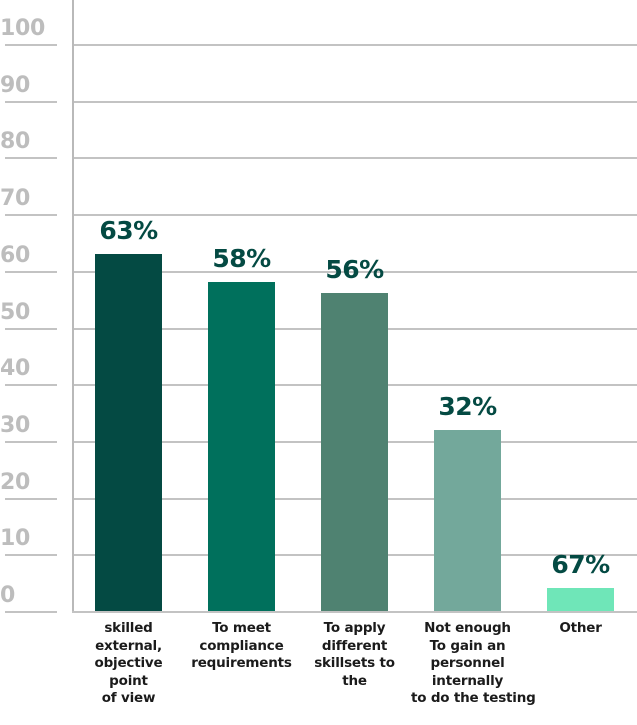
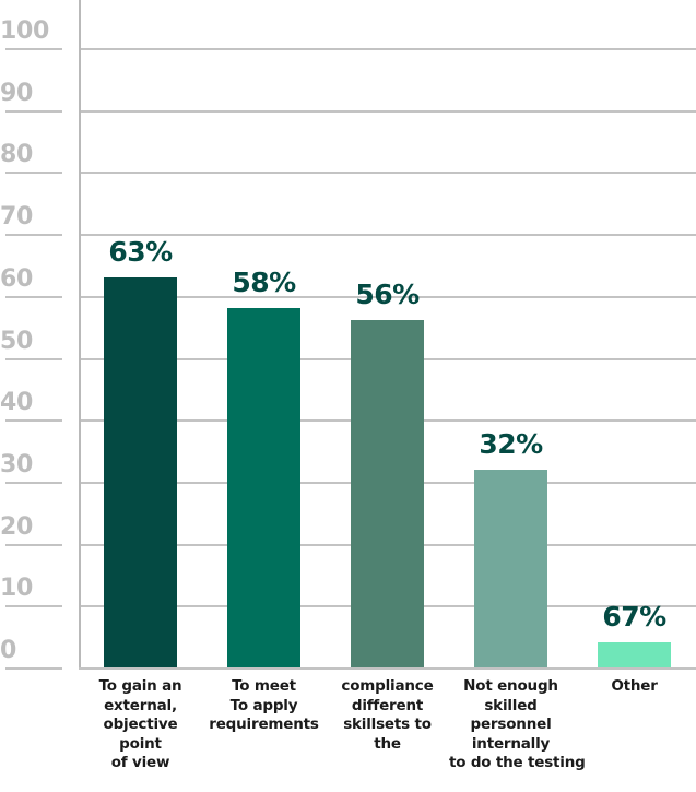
  0
  10
  20
  30
  40
  50
  60
  70
  80
  90
  100
  63%
  58%
  56%
  32%
  67%
- skilled
+ To gain an
  external,
  objective
  point
  of view
  To meet
- compliance
+ To apply
  requirements
- To apply
+ compliance
  different
  skillsets to
  the
  Not enough
- To gain an
+ skilled
  personnel
  internally
  to do the testing
  Other
